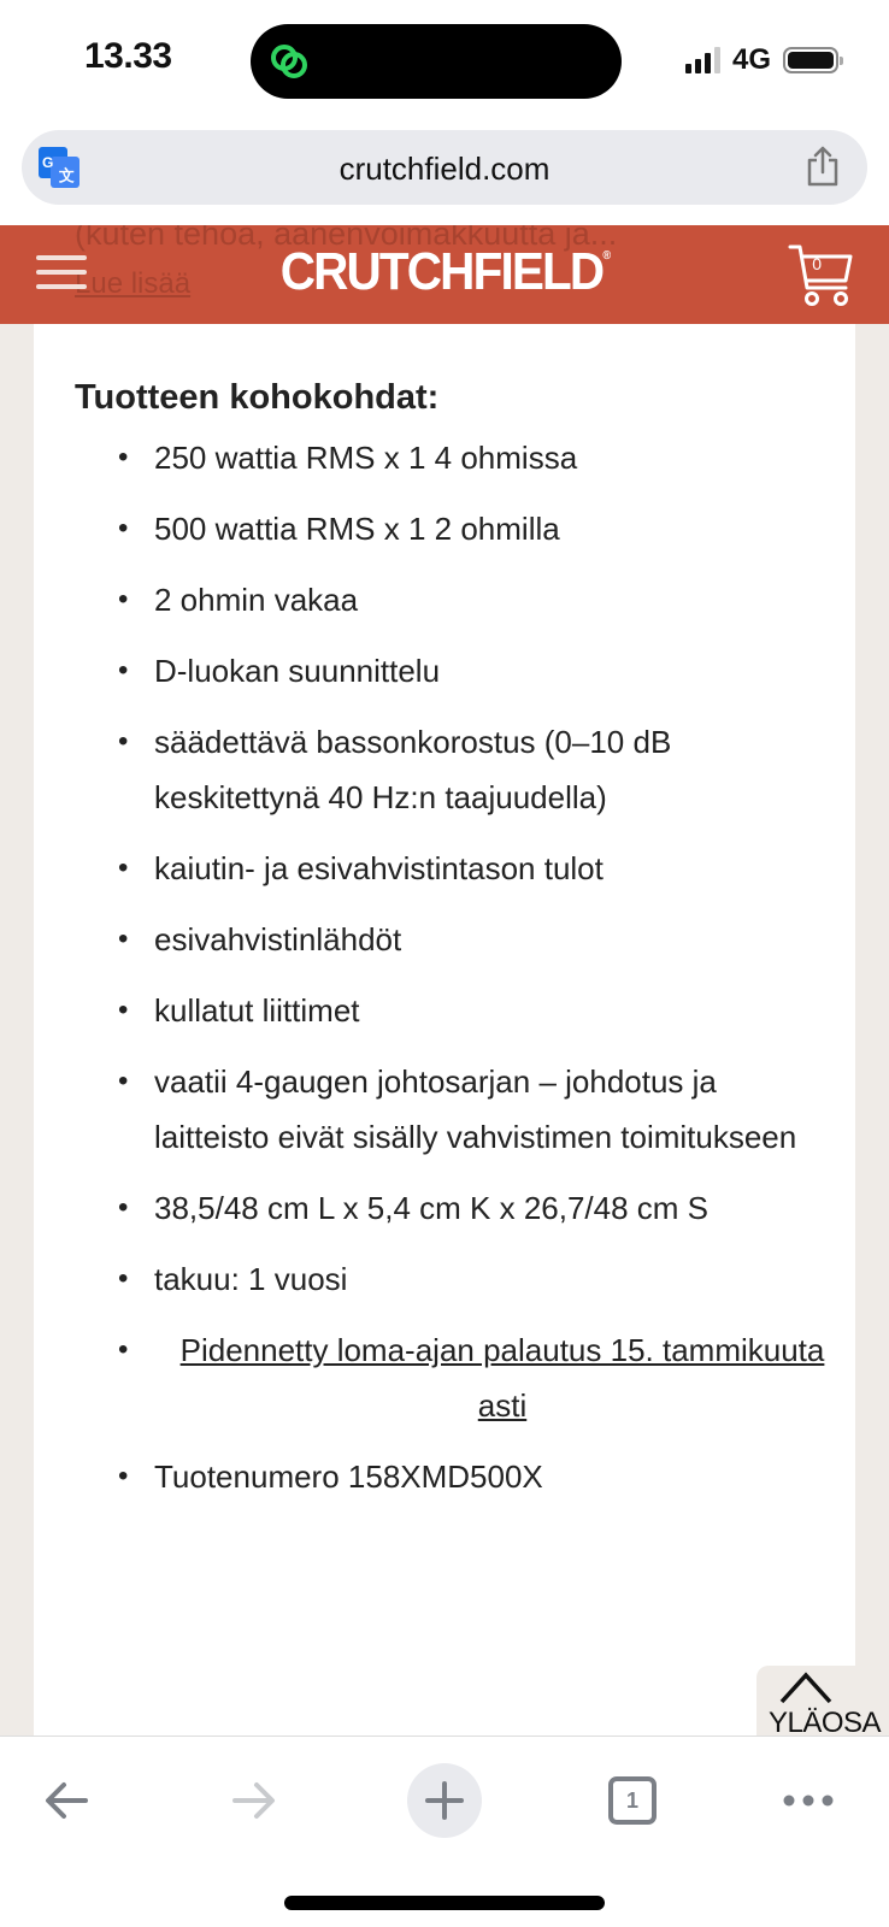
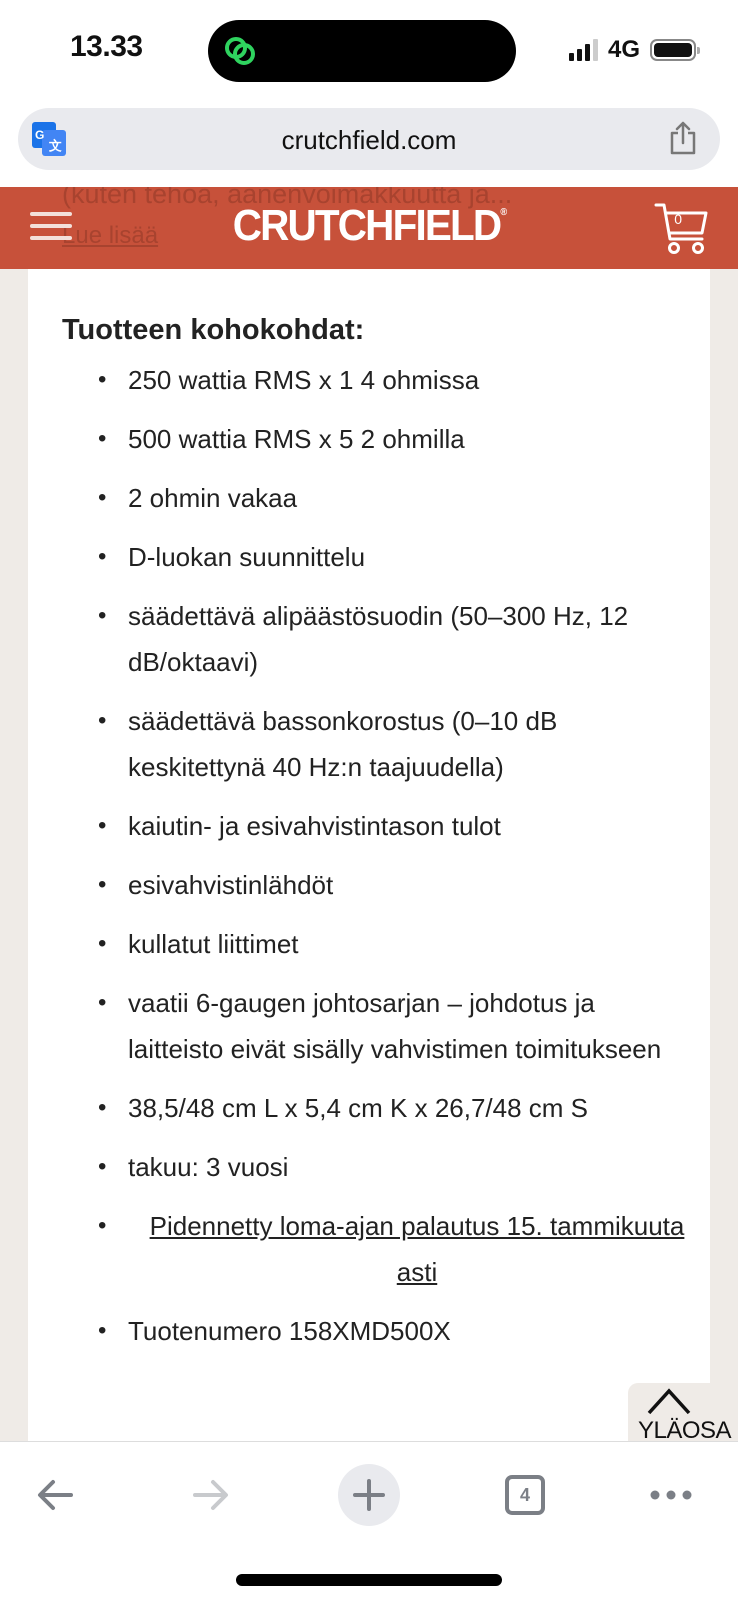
  13.33
  4G
  G
  文
  crutchfield.com
  (kuten tehoa, äänenvoimakkuutta ja...
  ue lisää
  CRUTCHFIELD®
  0
  Tuotteen kohokohdat:
  250 wattia RMS x 1 4 ohmissa
- 500 wattia RMS x 1 2 ohmilla
+ 500 wattia RMS x 5 2 ohmilla
  2 ohmin vakaa
  D-luokan suunnittelu
+ säädettävä alipäästösuodin (50–300 Hz, 12 dB/oktaavi)
  säädettävä bassonkorostus (0–10 dB keskitettynä 40 Hz:n taajuudella)
  kaiutin- ja esivahvistintason tulot
  esivahvistinlähdöt
  kullatut liittimet
- vaatii 4-gaugen johtosarjan – johdotus ja laitteisto eivät sisälly vahvistimen toimitukseen
+ vaatii 6-gaugen johtosarjan – johdotus ja laitteisto eivät sisälly vahvistimen toimitukseen
  38,5/48 cm L x 5,4 cm K x 26,7/48 cm S
- takuu: 1 vuosi
+ takuu: 3 vuosi
  Pidennetty loma-ajan palautus 15. tammikuuta asti
  Tuotenumero 158XMD500X
  YLÄOSA
- 1
+ 4
